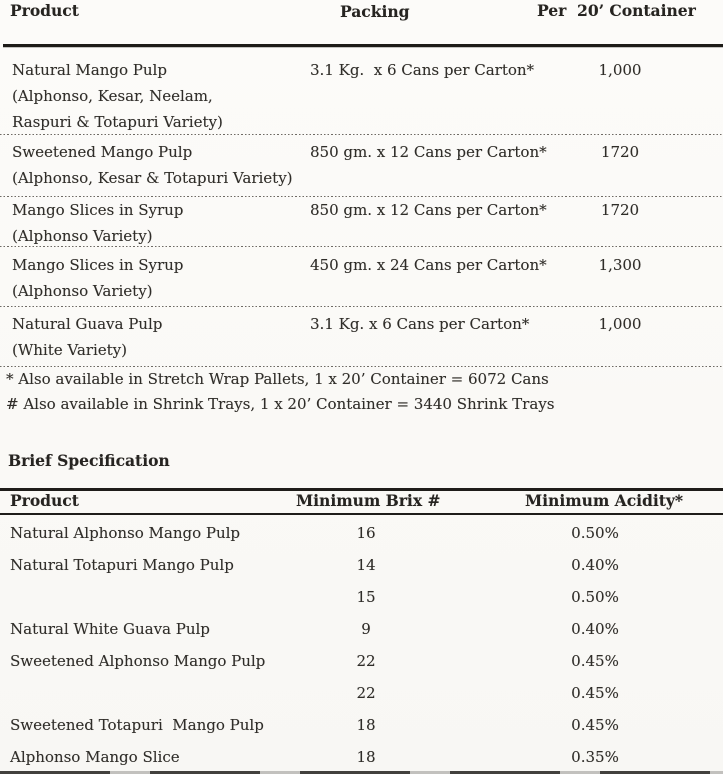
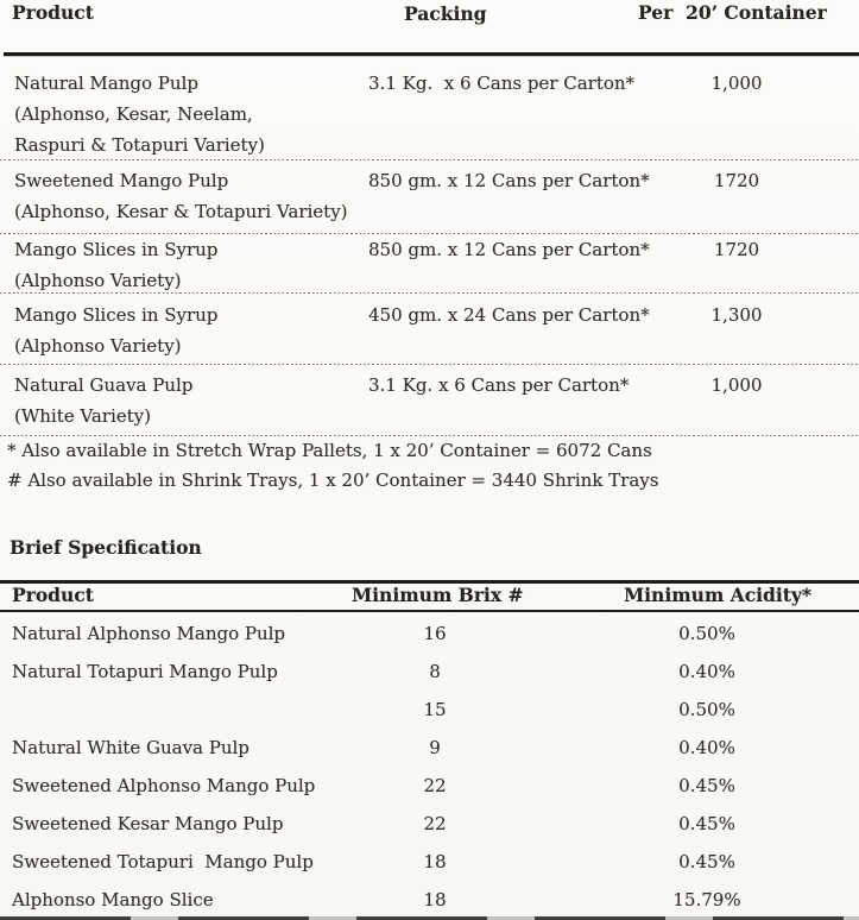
  Product
  Packing
  Per 20’ Container
  Natural Mango Pulp
  (Alphonso, Kesar, Neelam,
  Raspuri & Totapuri Variety)
  3.1 Kg. x 6 Cans per Carton*
  1,000
  Sweetened Mango Pulp
  (Alphonso, Kesar & Totapuri Variety)
  850 gm. x 12 Cans per Carton*
  1720
  Mango Slices in Syrup
  (Alphonso Variety)
  850 gm. x 12 Cans per Carton*
  1720
  Mango Slices in Syrup
  (Alphonso Variety)
  450 gm. x 24 Cans per Carton*
  1,300
  Natural Guava Pulp
  (White Variety)
  3.1 Kg. x 6 Cans per Carton*
  1,000
  * Also available in Stretch Wrap Pallets, 1 x 20’ Container = 6072 Cans
  # Also available in Shrink Trays, 1 x 20’ Container = 3440 Shrink Trays
  Brief Specification
  Product
  Minimum Brix #
  Minimum Acidity*
  Natural Alphonso Mango Pulp
  16
  0.50%
  Natural Totapuri Mango Pulp
- 14
+ 8
  0.40%
  15
  0.50%
  Natural White Guava Pulp
  9
  0.40%
  Sweetened Alphonso Mango Pulp
  22
  0.45%
+ Sweetened Kesar Mango Pulp
  22
  0.45%
  Sweetened Totapuri Mango Pulp
  18
  0.45%
  Alphonso Mango Slice
  18
- 0.35%
+ 15.79%
